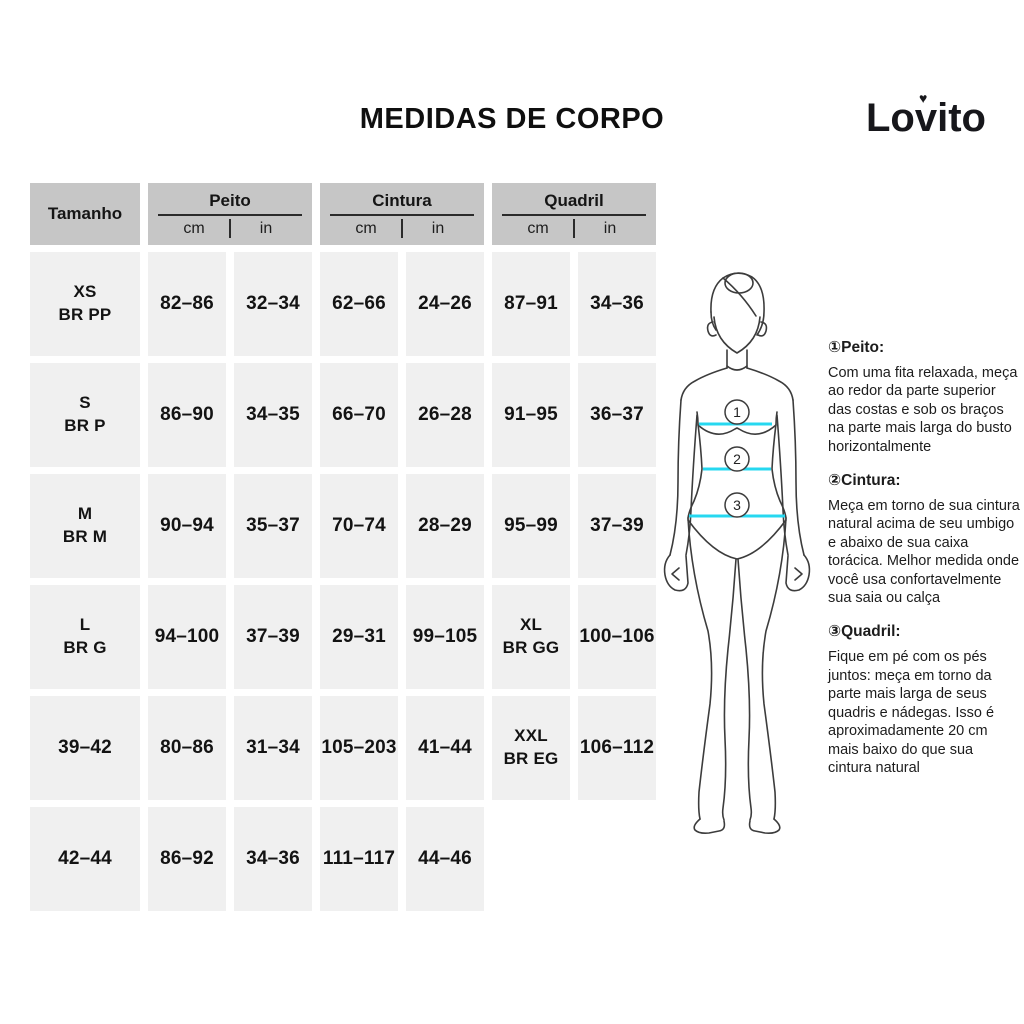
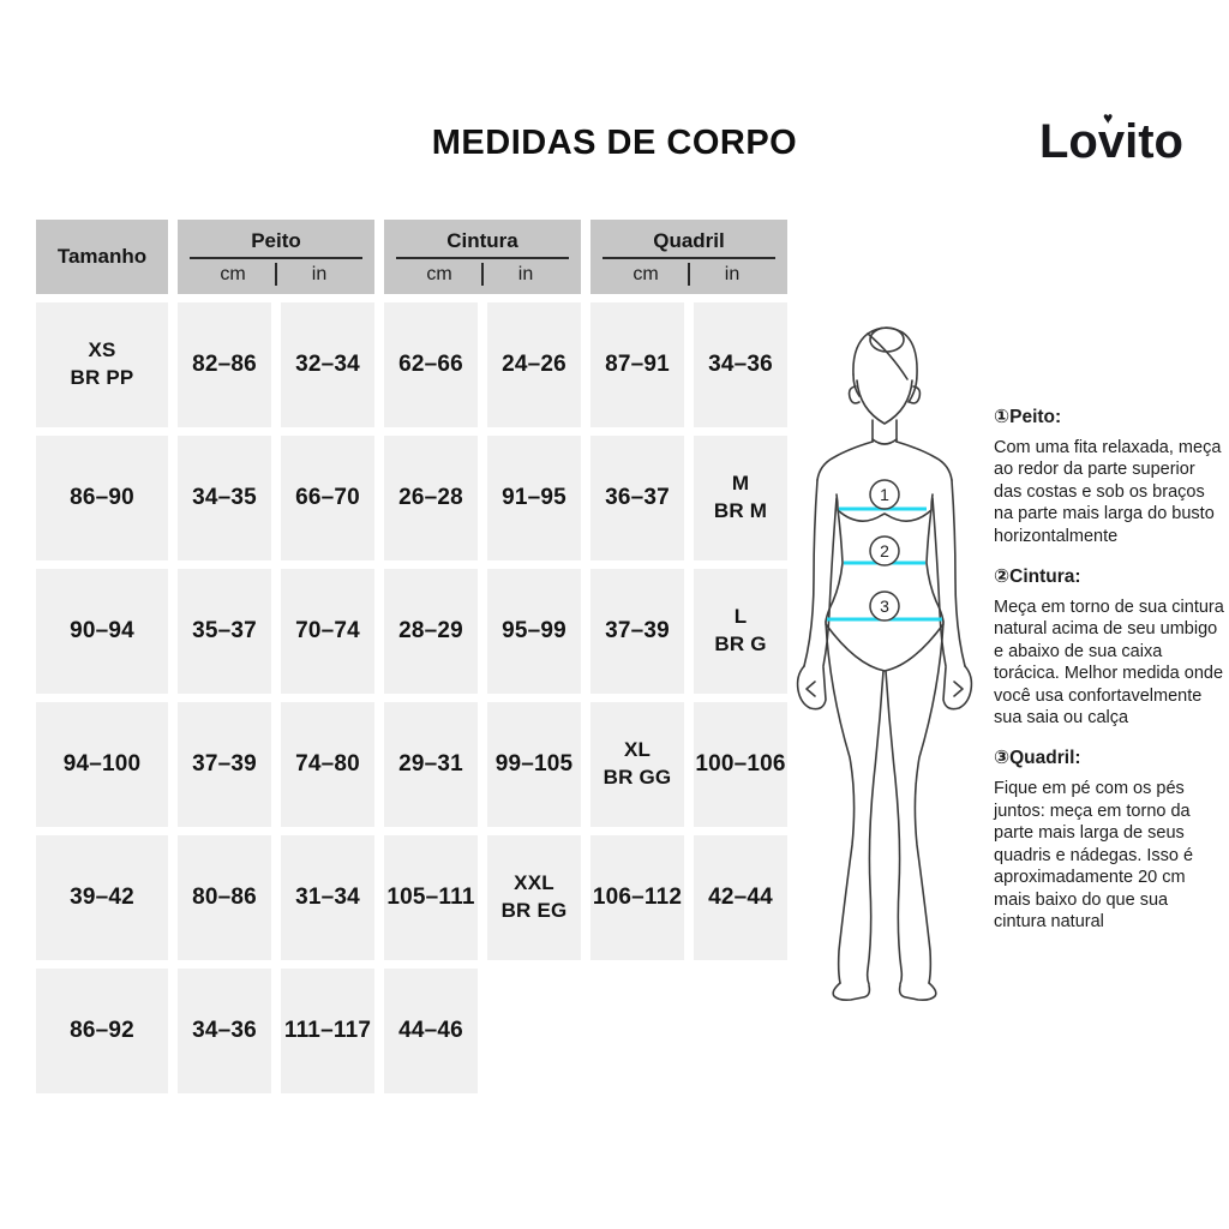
  MEDIDAS DE CORPO
  Lovito
  ♥
  Tamanho
  Peito
  cm
  in
  Cintura
  cm
  in
  Quadril
  cm
  in
  XS
  BR PP
  82–86
  32–34
  62–66
  24–26
  87–91
  34–36
- S
- BR P
  86–90
  34–35
  66–70
  26–28
  91–95
  36–37
  M
  BR M
  90–94
  35–37
  70–74
  28–29
  95–99
  37–39
  L
  BR G
  94–100
  37–39
+ 74–80
  29–31
  99–105
  XL
  BR GG
  100–106
  39–42
  80–86
  31–34
- 105–203
+ 105–111
- 41–44
  XXL
  BR EG
  106–112
  42–44
  86–92
  34–36
  111–117
  44–46
  1
  2
  3
  ①Peito:
  Com uma fita relaxada, meça ao redor da parte superior das costas e sob os braços na parte mais larga do busto horizontalmente
  ②Cintura:
  Meça em torno de sua cintura natural acima de seu umbigo e abaixo de sua caixa torácica. Melhor medida onde você usa confortavelmente sua saia ou calça
  ③Quadril:
  Fique em pé com os pés juntos: meça em torno da parte mais larga de seus quadris e nádegas. Isso é aproximadamente 20 cm mais baixo do que sua cintura natural
